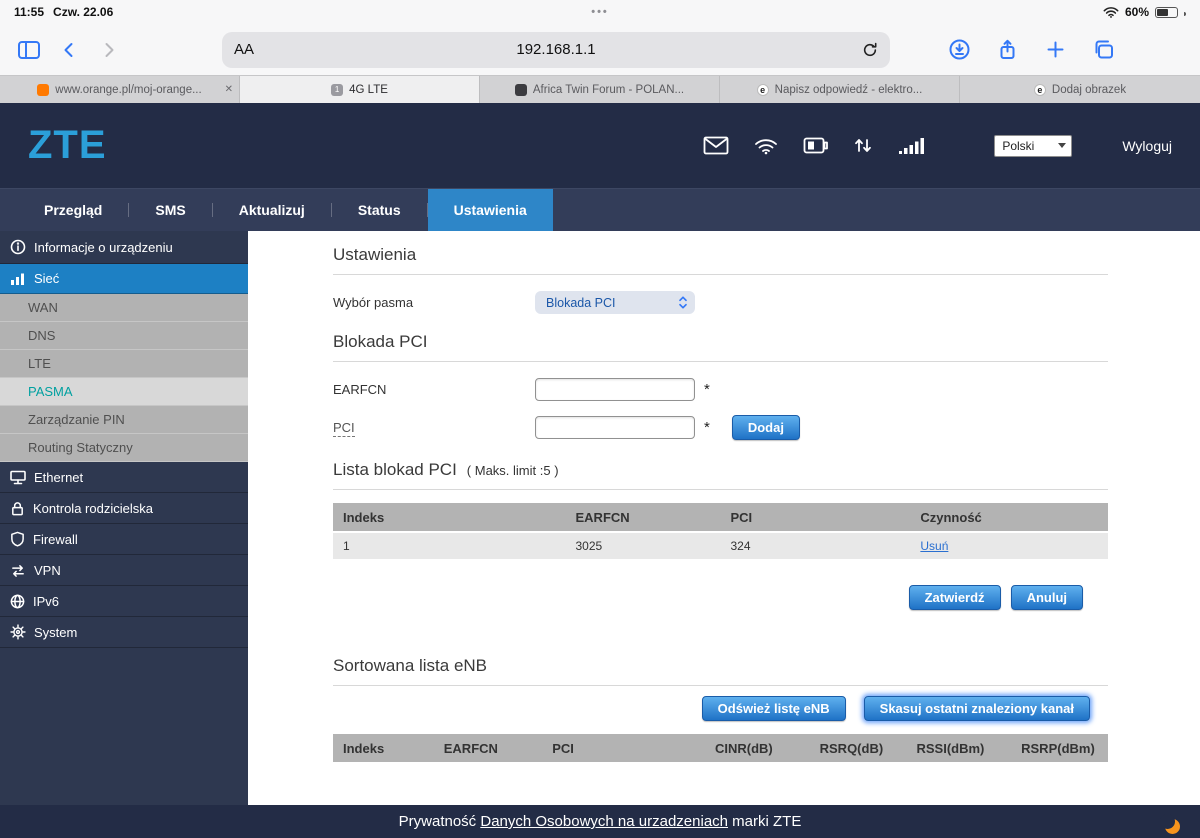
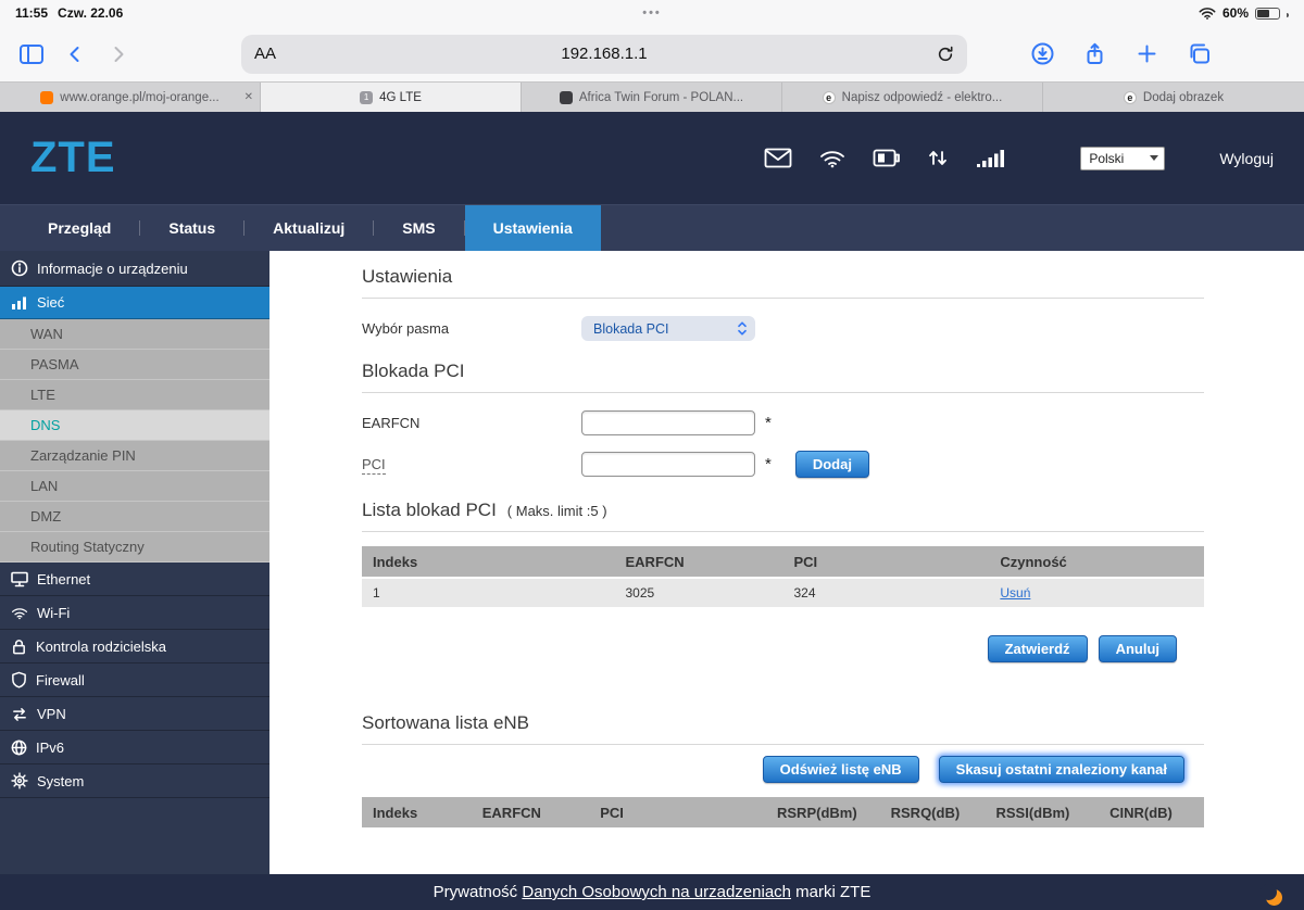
  11:55
  Czw. 22.06
  •••
  60%
  AA
  192.168.1.1
  www.orange.pl/moj-orange...
  ✕
  1
  4G LTE
  Africa Twin Forum - POLAN...
  e
  Napisz odpowiedź - elektro...
  e
  Dodaj obrazek
  ZTE
  Polski
  Wyloguj
  Przegląd
- SMS
+ Status
  Aktualizuj
- Status
+ SMS
  Ustawienia
  Informacje o urządzeniu
  Sieć
  WAN
- DNS
+ PASMA
  LTE
- PASMA
+ DNS
  Zarządzanie PIN
+ LAN
+ DMZ
  Routing Statyczny
  Ethernet
+ Wi-Fi
  Kontrola rodzicielska
  Firewall
  VPN
  IPv6
  System
  Ustawienia
  Wybór pasma
  Blokada PCI
  Blokada PCI
  EARFCN
  *
  PCI
  *
  Dodaj
  Lista blokad PCI ( Maks. limit :5 )
  Indeks
  EARFCN
  PCI
  Czynność
  1
  3025
  324
  Usuń
  Zatwierdź
  Anuluj
  Sortowana lista eNB
  Odśwież listę eNB
  Skasuj ostatni znaleziony kanał
  Indeks
  EARFCN
  PCI
- CINR(dB)
+ RSRP(dBm)
  RSRQ(dB)
  RSSI(dBm)
- RSRP(dBm)
+ CINR(dB)
  Prywatność Danych Osobowych na urzadzeniach marki ZTE
